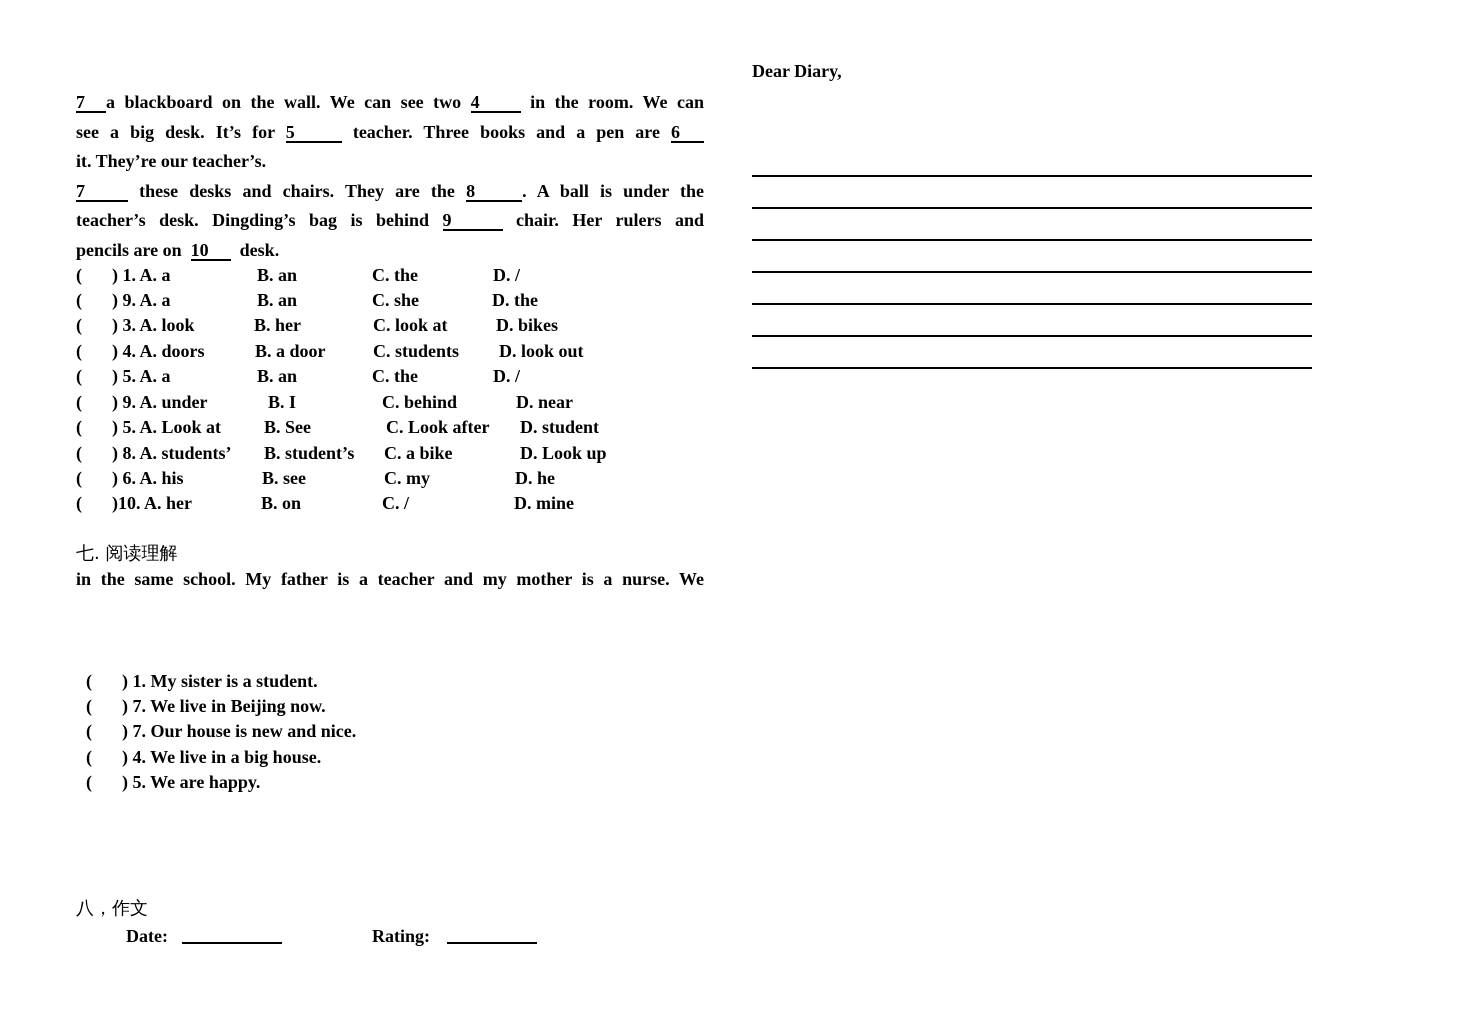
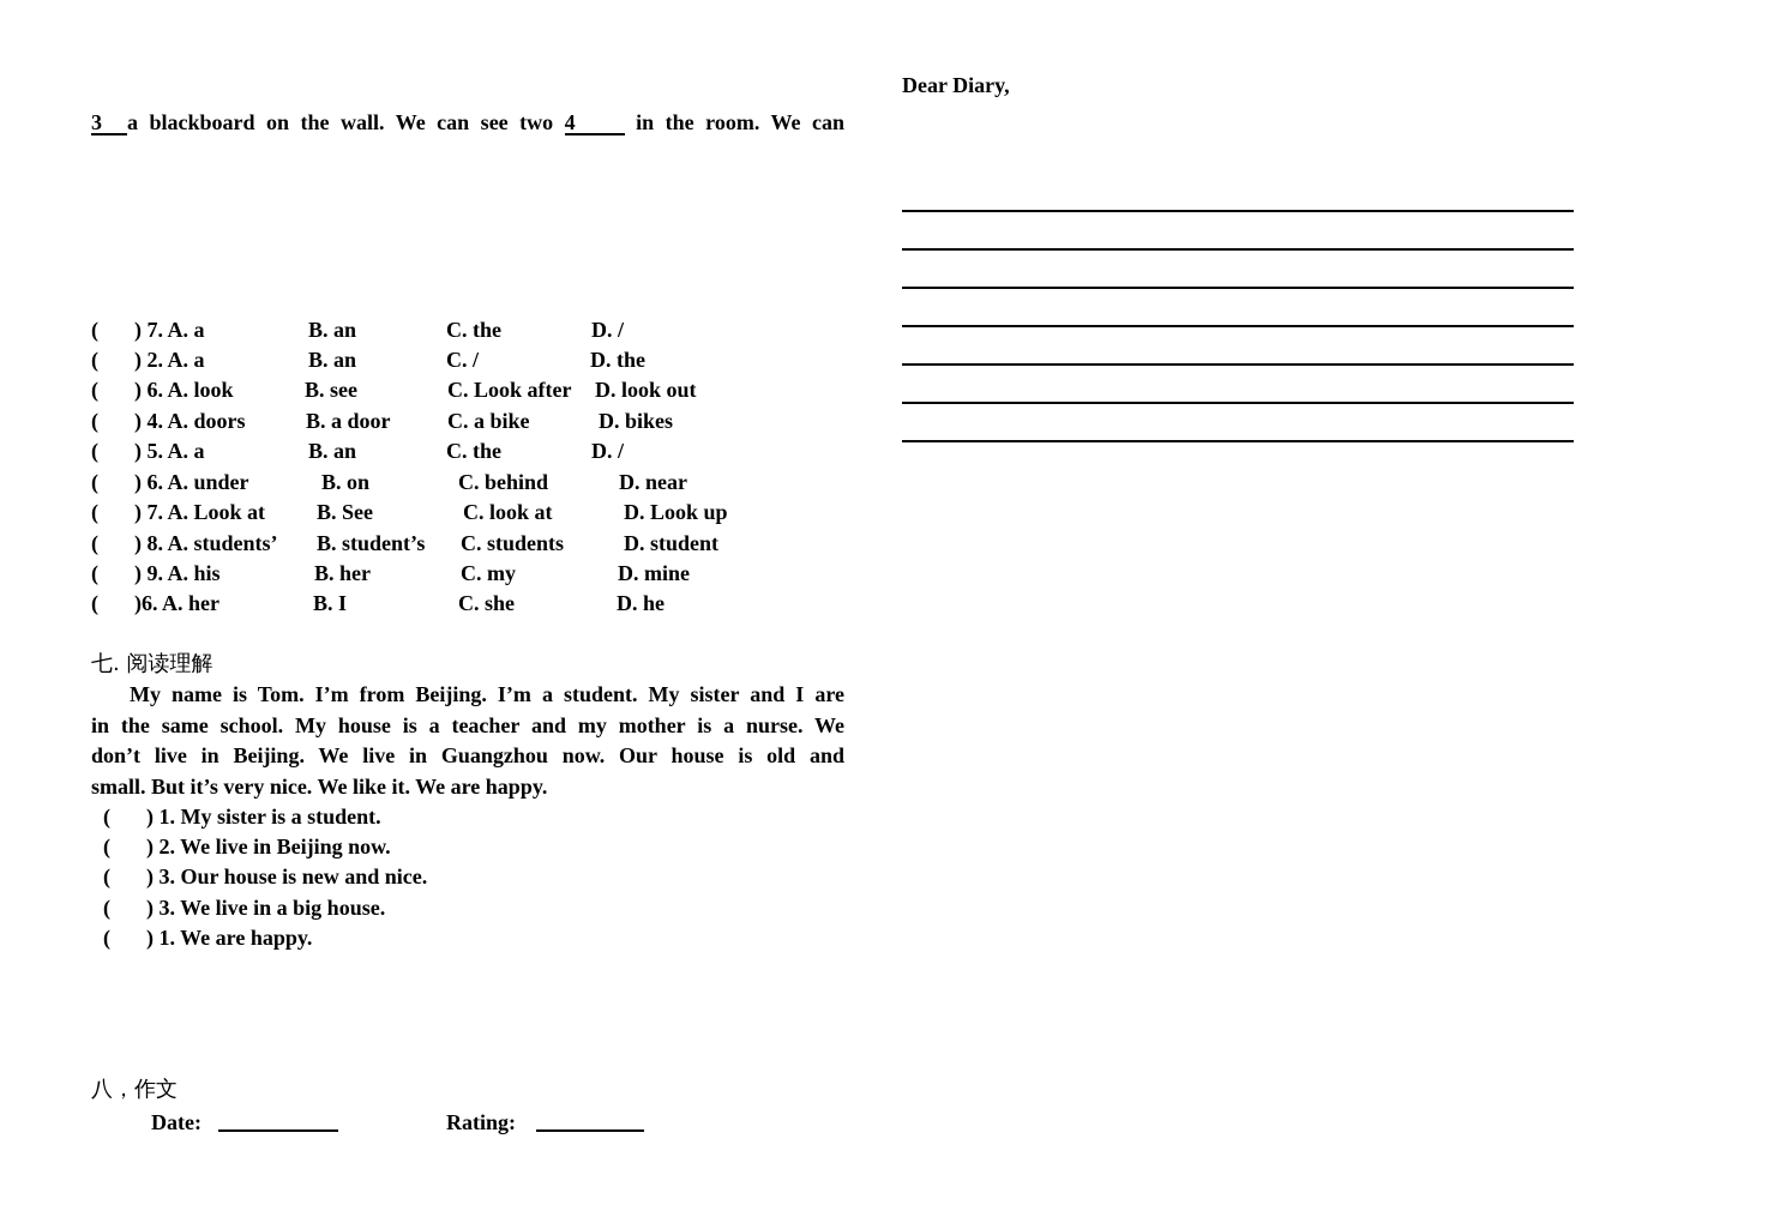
- 7 a blackboard on the wall. We can see two 4 in the room. We can
+ 3 a blackboard on the wall. We can see two 4 in the room. We can
- see a big desk. It’s for 5 teacher. Three books and a pen are 6
- it. They’re our teacher’s.
- 7 these desks and chairs. They are the 8 . A ball is under the
- teacher’s desk. Dingding’s bag is behind 9 chair. Her rulers and
- pencils are on 10 desk.
  (
- ) 1. A. a
+ ) 7. A. a
  B. an
  C. the
  D. /
  (
- ) 9. A. a
+ ) 2. A. a
  B. an
- C. she
+ C. /
  D. the
  (
- ) 3. A. look
+ ) 6. A. look
- B. her
+ B. see
- C. look at
+ C. Look after
- D. bikes
+ D. look out
  (
  ) 4. A. doors
  B. a door
- C. students
+ C. a bike
- D. look out
+ D. bikes
  (
  ) 5. A. a
  B. an
  C. the
  D. /
  (
- ) 9. A. under
+ ) 6. A. under
- B. I
+ B. on
  C. behind
  D. near
  (
- ) 5. A. Look at
+ ) 7. A. Look at
  B. See
- C. Look after
+ C. look at
- D. student
+ D. Look up
  (
  ) 8. A. students’
  B. student’s
- C. a bike
+ C. students
- D. Look up
+ D. student
  (
- ) 6. A. his
+ ) 9. A. his
- B. see
+ B. her
  C. my
- D. he
+ D. mine
  (
- )10. A. her
+ )6. A. her
- B. on
+ B. I
- C. /
+ C. she
- D. mine
+ D. he
  七. 阅读理解
+ My name is Tom. I’m from Beijing. I’m a student. My sister and I are
- in the same school. My father is a teacher and my mother is a nurse. We
+ in the same school. My house is a teacher and my mother is a nurse. We
+ don’t live in Beijing. We live in Guangzhou now. Our house is old and
+ small. But it’s very nice. We like it. We are happy.
  (
  ) 1. My sister is a student.
  (
- ) 7. We live in Beijing now.
+ ) 2. We live in Beijing now.
  (
- ) 7. Our house is new and nice.
+ ) 3. Our house is new and nice.
  (
- ) 4. We live in a big house.
+ ) 3. We live in a big house.
  (
- ) 5. We are happy.
+ ) 1. We are happy.
  八，作文
  Date:
  Rating:
  Dear Diary,
